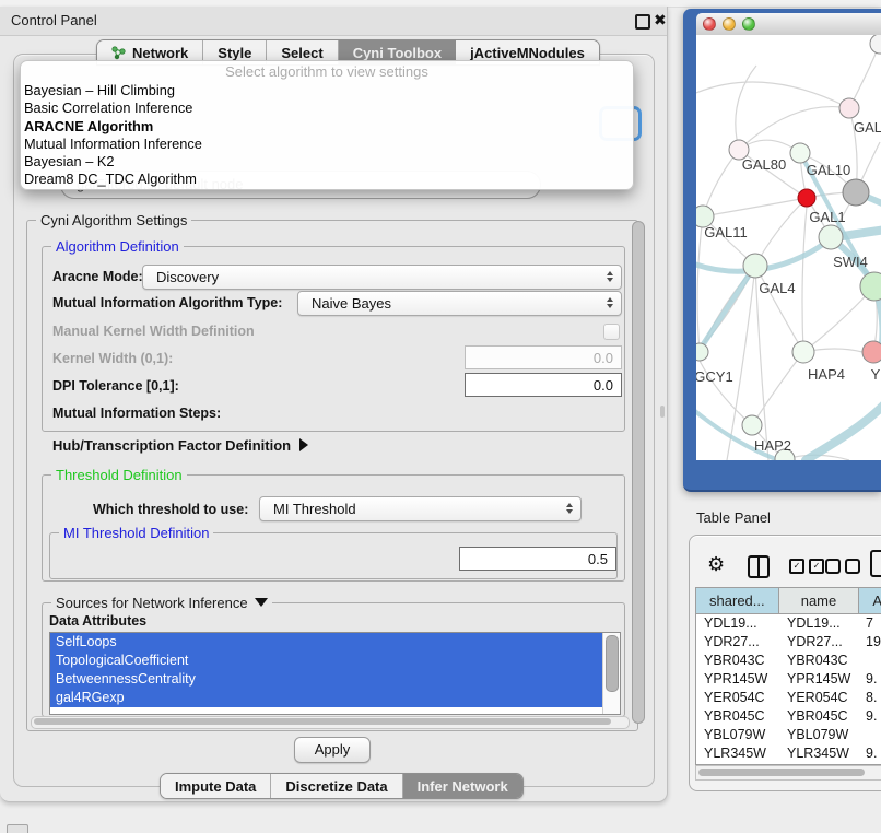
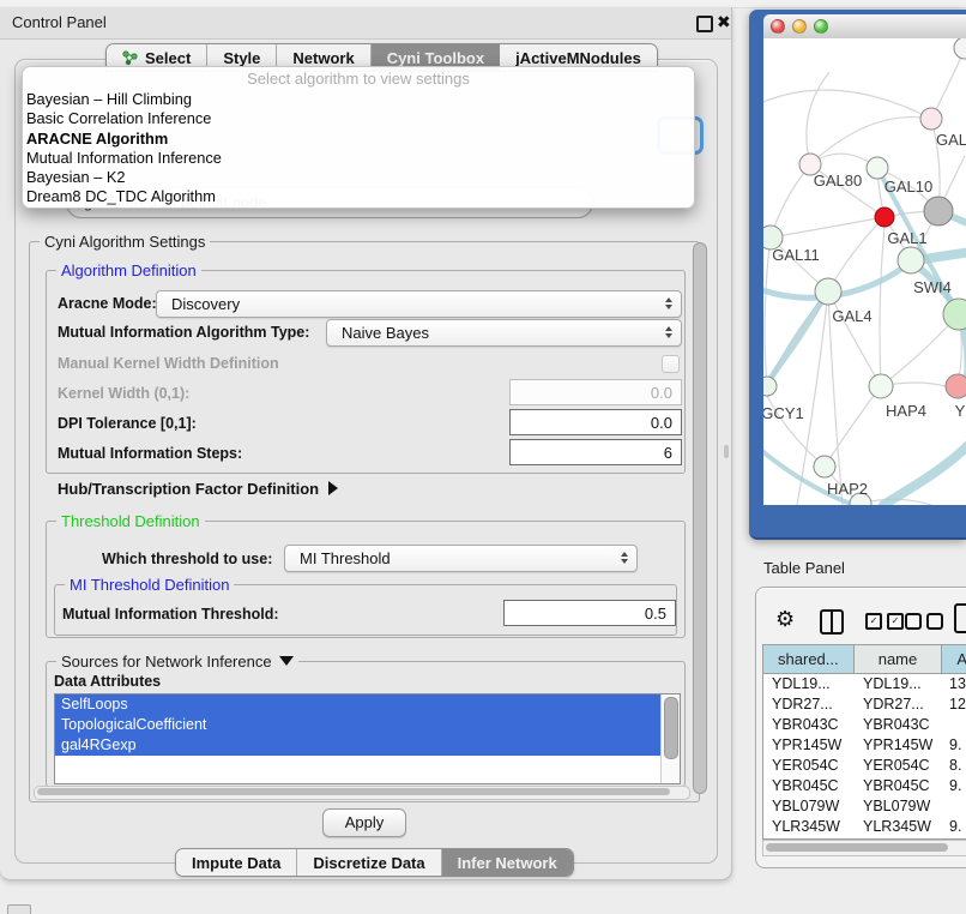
  Control Panel
  ✖
- Network
+ Select
  Style
- Select
+ Network
  Cyni Toolbox
  jActiveMNodules
  Cyni Algorithm Settings
  Algorithm Definition
  Aracne Mode:
  Discovery
  Mutual Information Algorithm Type:
  Naive Bayes
  Manual Kernel Width Definition
  Kernel Width (0,1):
  0.0
  DPI Tolerance [0,1]:
  0.0
  Mutual Information Steps:
+ 6
  Hub/Transcription Factor Definition
  Threshold Definition
  Which threshold to use:
  MI Threshold
  MI Threshold Definition
+ Mutual Information Threshold:
  0.5
  Sources for Network Inference
  Data Attributes
  SelfLoops
  TopologicalCoefficient
- BetweennessCentrality
  gal4RGexp
  Apply
  Impute Data
  Discretize Data
  Infer Network
  Select algorithm to view settings
  Bayesian – Hill Climbing
  Basic Correlation Inference
  ARACNE Algorithm
  Mutual Information Inference
  Bayesian – K2
  Dream8 DC_TDC Algorithm
  GAL
  GAL80
  GAL10
  GAL1
  GAL11
  SWI4
  GAL4
  HAP4
  Y
  GCY1
  HAP2
  Table Panel
  ⚙
  ✓
  ✓
  shared...
  name
  A
  YDL19...
  YDL19...
- 7
+ 13
  YDR27...
  YDR27...
- 19
+ 12
  YBR043C
  YBR043C
  YPR145W
  YPR145W
  9.
  YER054C
  YER054C
  8.
  YBR045C
  YBR045C
  9.
  YBL079W
  YBL079W
  YLR345W
  YLR345W
  9.
